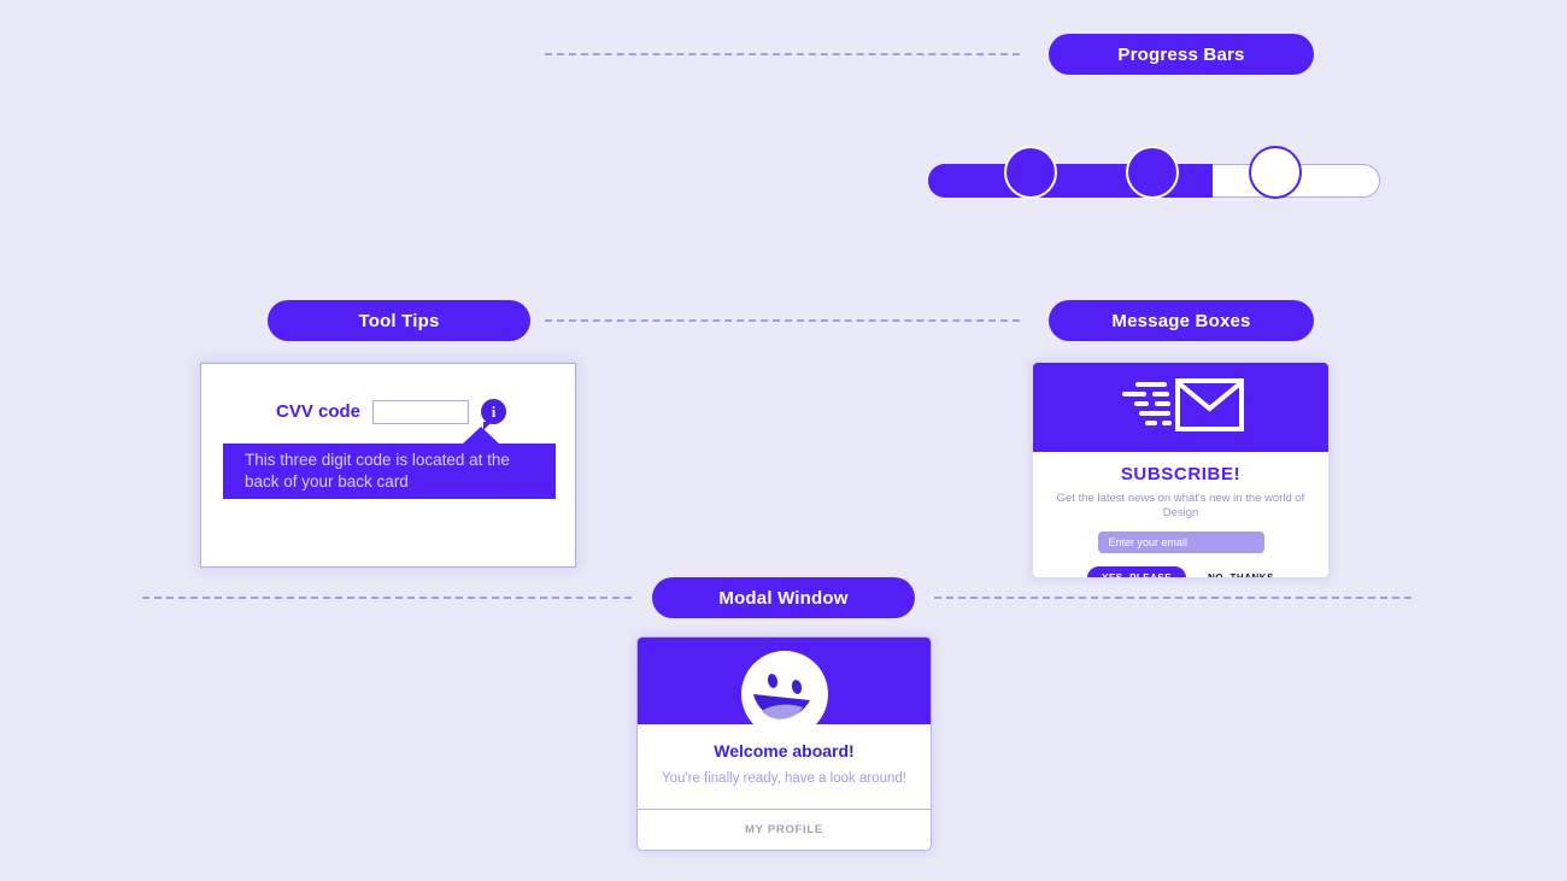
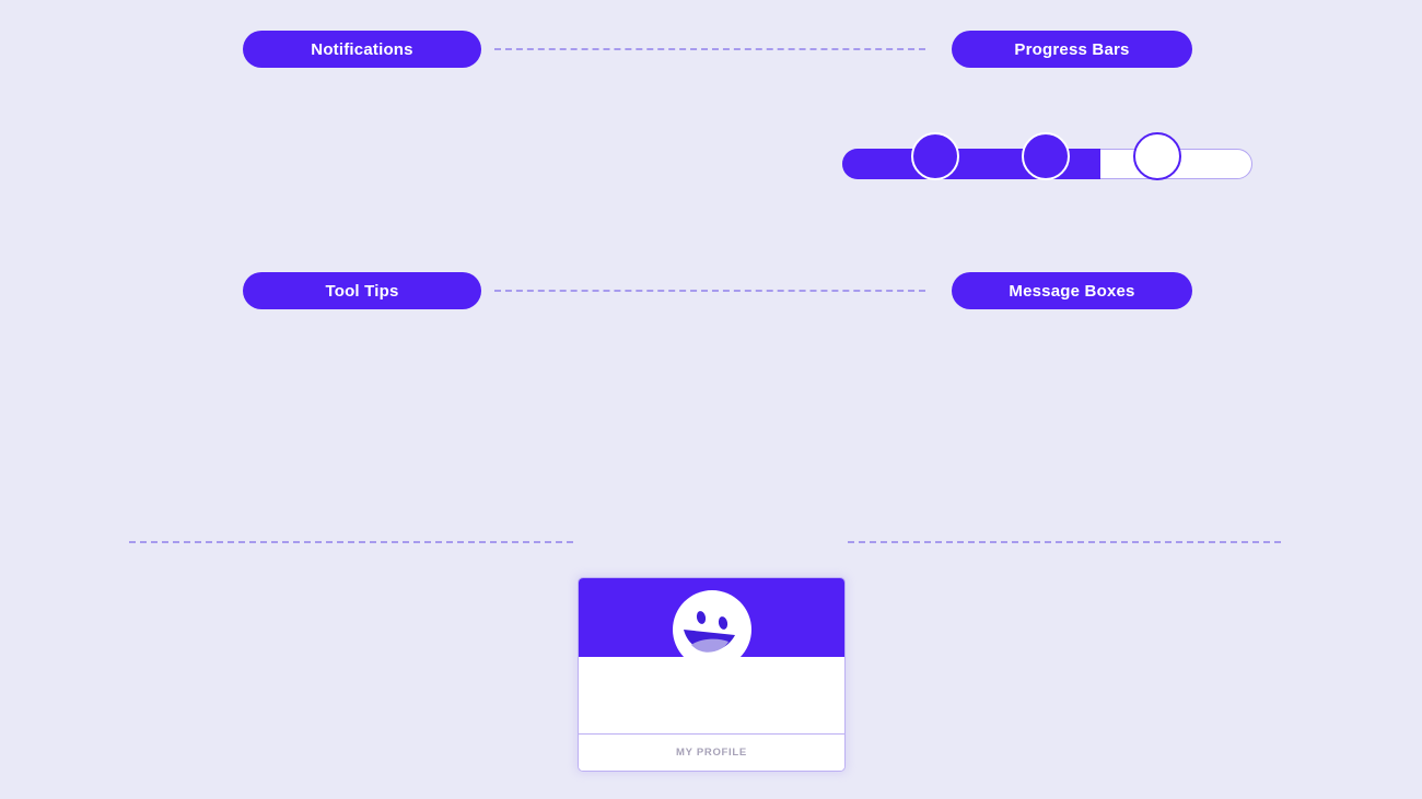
+ Notifications
  Progress Bars
  Tool Tips
  Message Boxes
- Modal Window
- CVV code
- i
- This three digit code is located at the back of your back card
- SUBSCRIBE!
- Get the latest news on what's new in the world of Design
- Enter your email
- Welcome aboard!
- You're finally ready, have a look around!
  MY PROFILE
